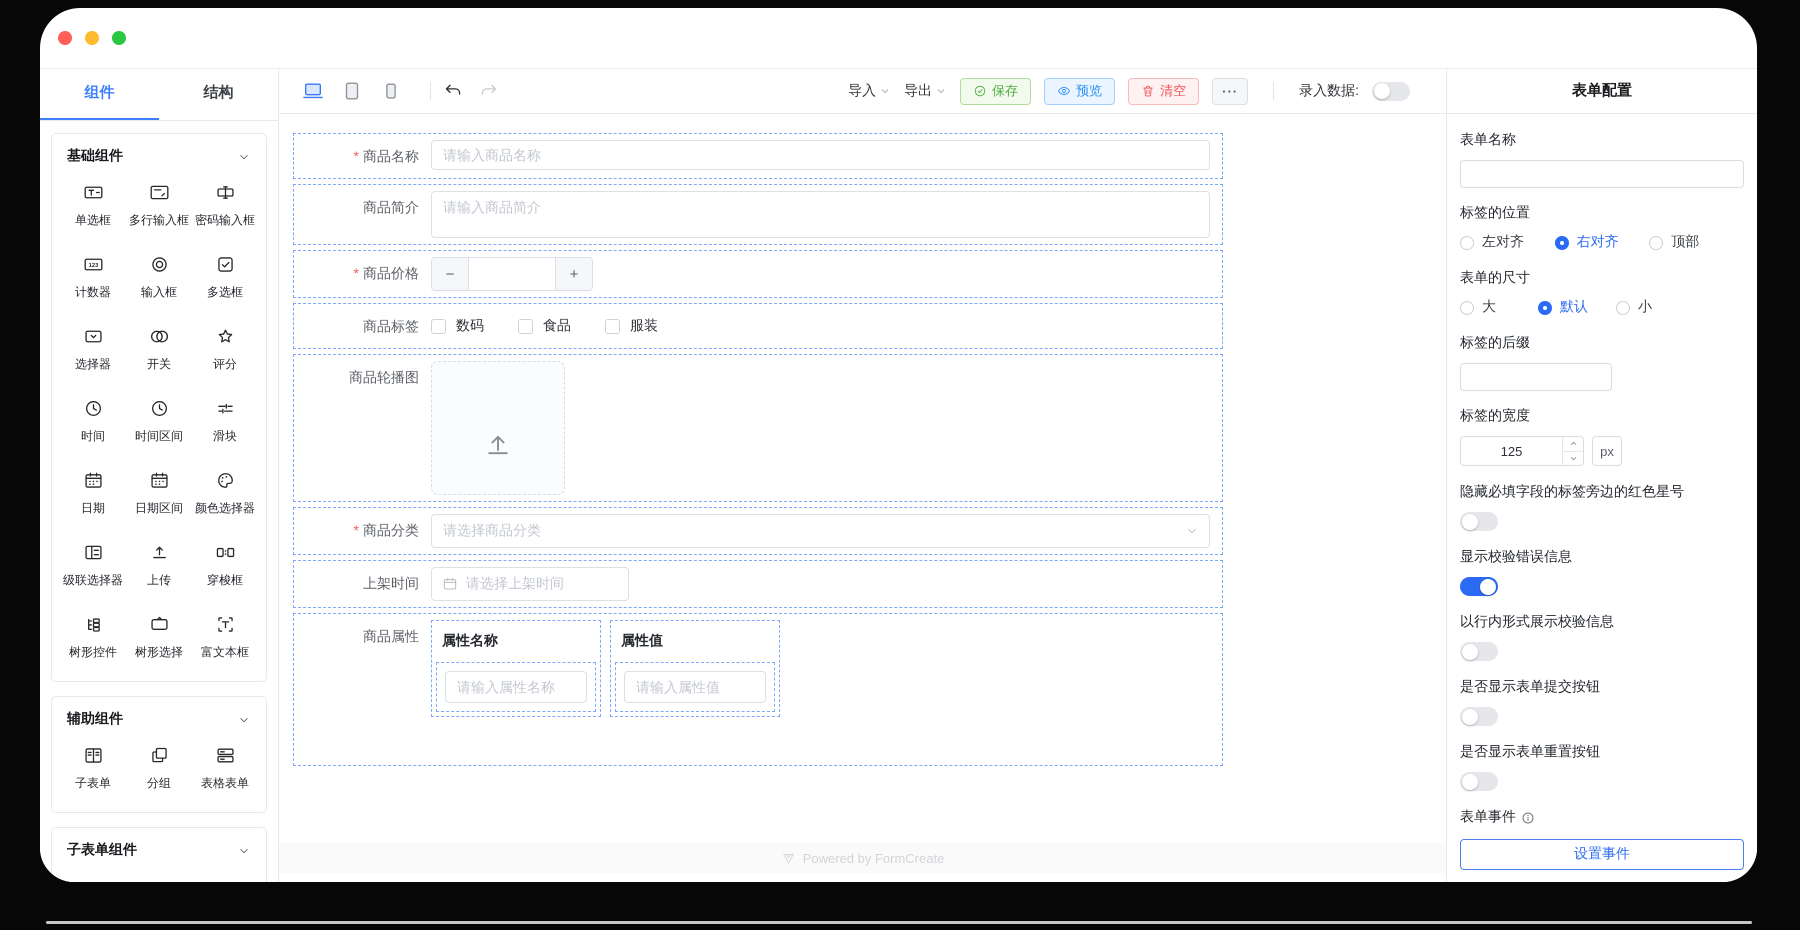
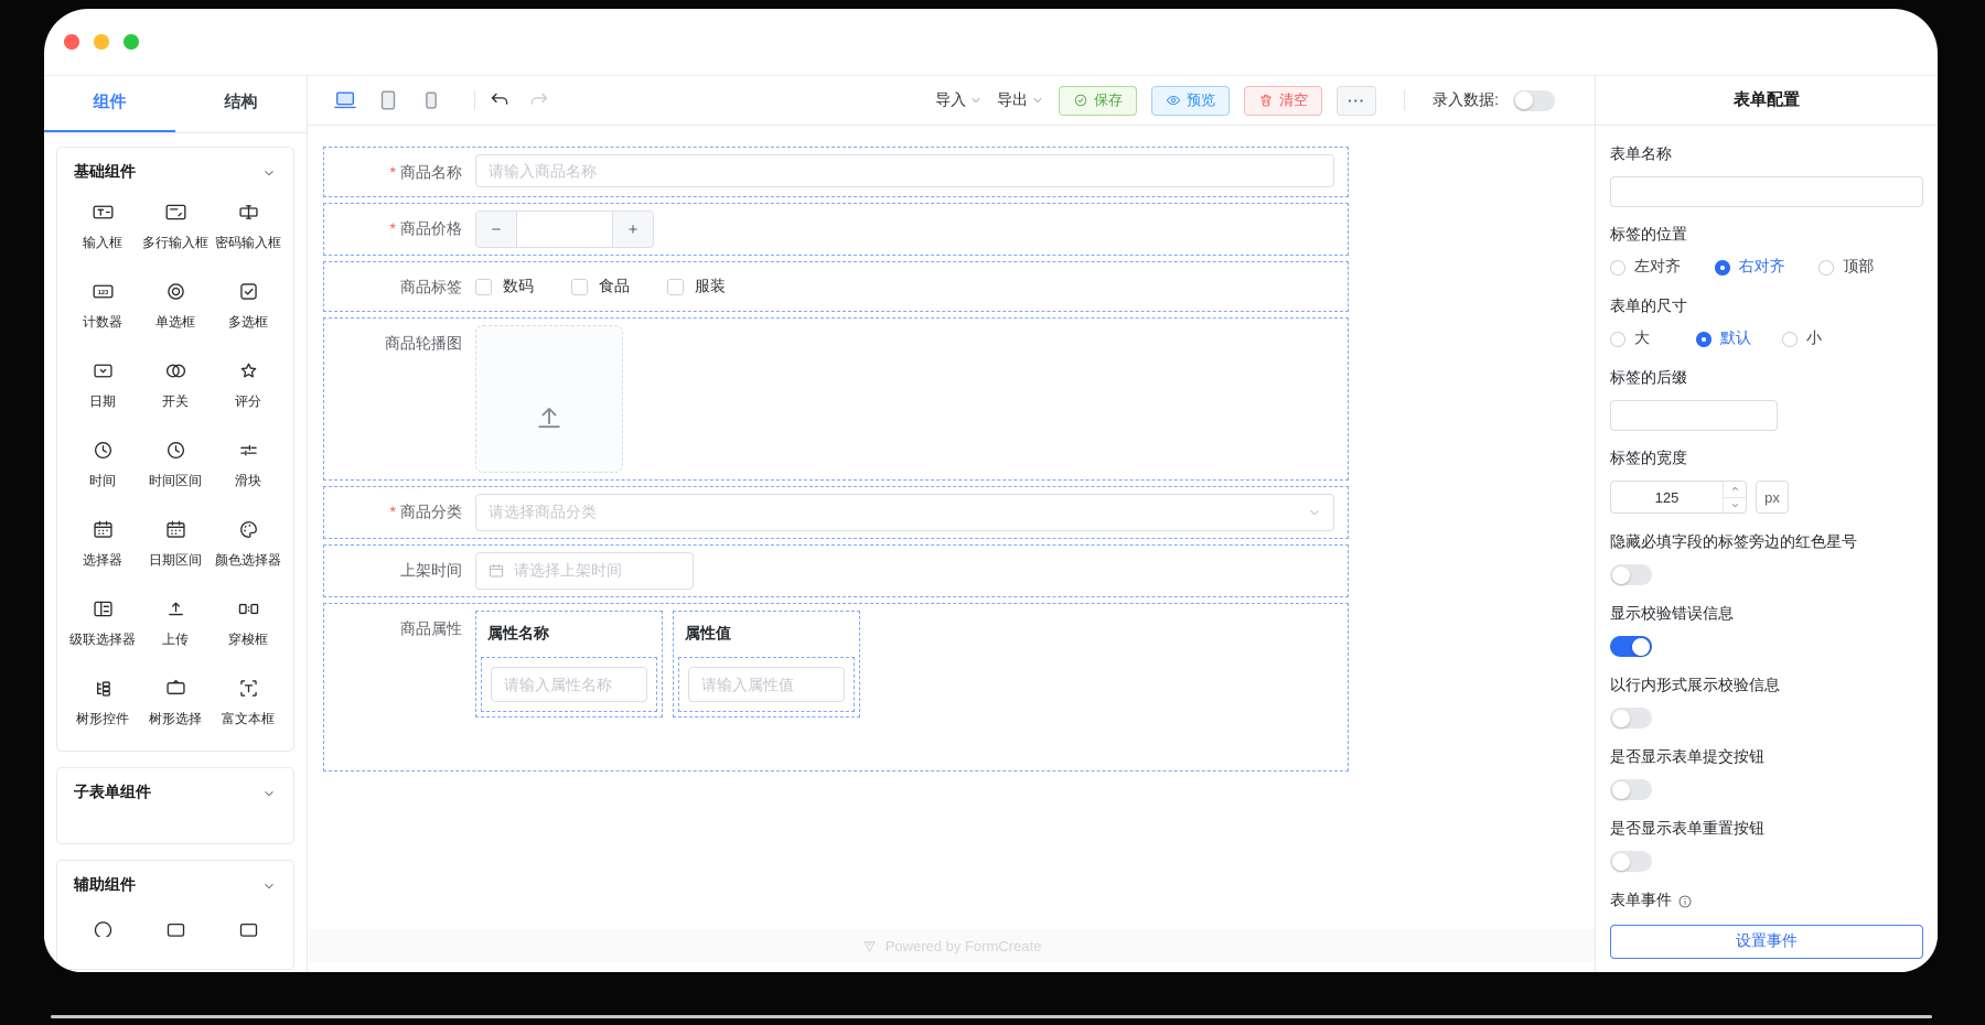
  组件
  结构
  基础组件
- 单选框
+ 输入框
  多行输入框
  密码输入框
  计数器
- 输入框
+ 单选框
  多选框
- 选择器
+ 日期
  开关
  评分
  时间
  时间区间
  滑块
- 日期
+ 选择器
  日期区间
  颜色选择器
  级联选择器
  上传
  穿梭框
  树形控件
  树形选择
  富文本框
- 辅助组件
+ 子表单组件
- 子表单
- 分组
- 表格表单
- 子表单组件
+ 辅助组件
  导入
  导出
  保存
  预览
  清空
  ···
  录入数据:
  * 商品名称
  请输入商品名称
- 商品简介
- 请输入商品简介
  * 商品价格
  −
  +
  商品标签
  数码
  食品
  服装
  商品轮播图
  * 商品分类
  请选择商品分类
  上架时间
  请选择上架时间
  商品属性
  属性名称
  请输入属性名称
  属性值
  请输入属性值
  Powered by FormCreate
  表单配置
  表单名称
  标签的位置
  左对齐
  右对齐
  顶部
  表单的尺寸
  大
  默认
  小
  标签的后缀
  标签的宽度
  125
  px
  隐藏必填字段的标签旁边的红色星号
  显示校验错误信息
  以行内形式展示校验信息
  是否显示表单提交按钮
  是否显示表单重置按钮
  表单事件
  设置事件
